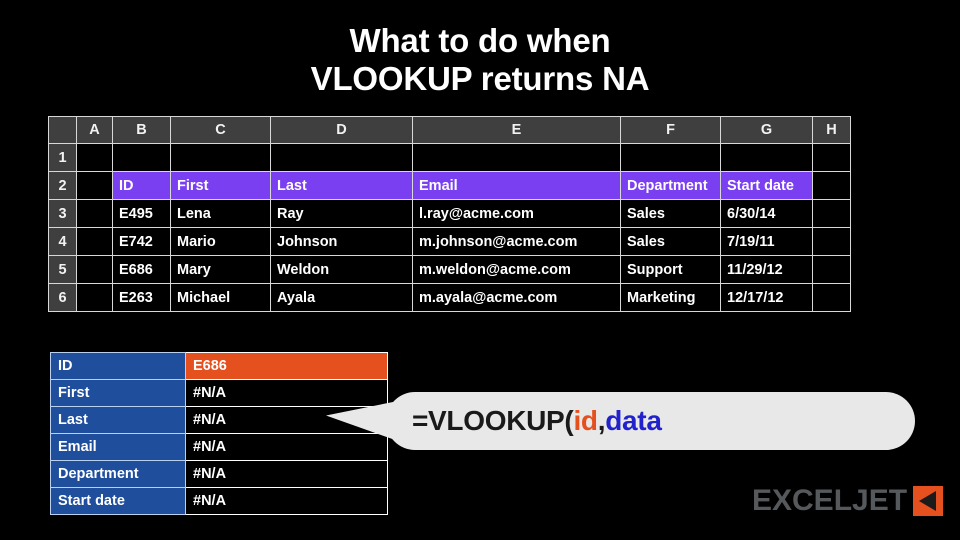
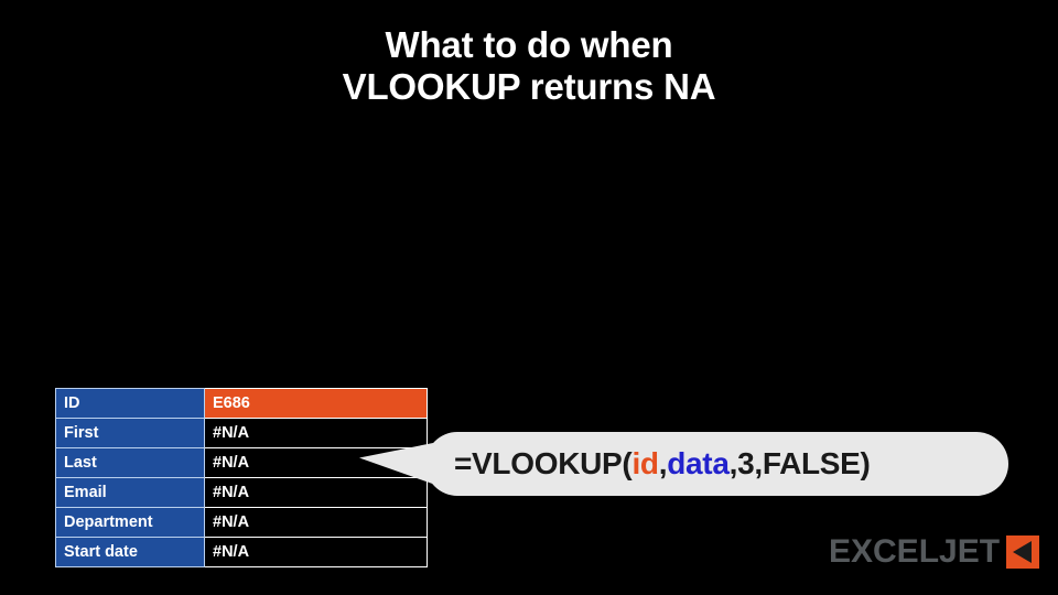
  What to do when
  VLOOKUP returns NA
- 	A	B	C	D	E	F	G	H
- 1
- 2		ID	First	Last	Email	Department	Start date
- 3		E495	Lena	Ray	l.ray@acme.com	Sales	6/30/14
- 4		E742	Mario	Johnson	m.johnson@acme.com	Sales	7/19/11
- 5		E686	Mary	Weldon	m.weldon@acme.com	Support	11/29/12
- 6		E263	Michael	Ayala	m.ayala@acme.com	Marketing	12/17/12
  ID	E686
  First	#N/A
  Last	#N/A
  Email	#N/A
  Department	#N/A
  Start date	#N/A
  =VLOOKUP(
  id
  ,
  data
+ ,3,FALSE)
  EXCELJET
